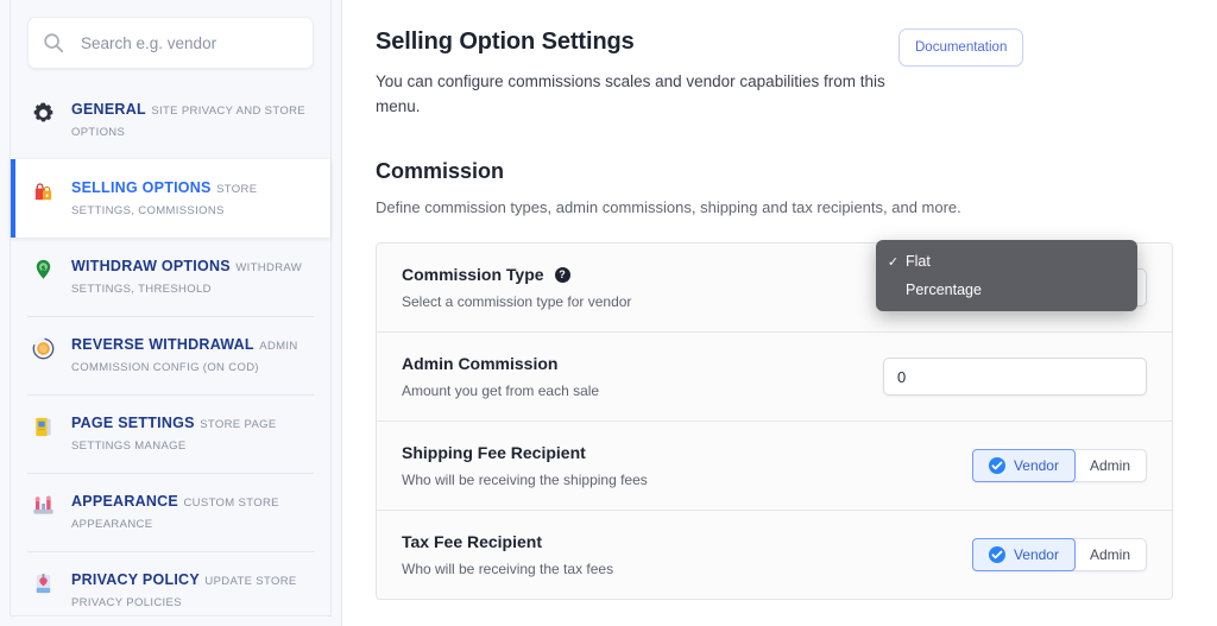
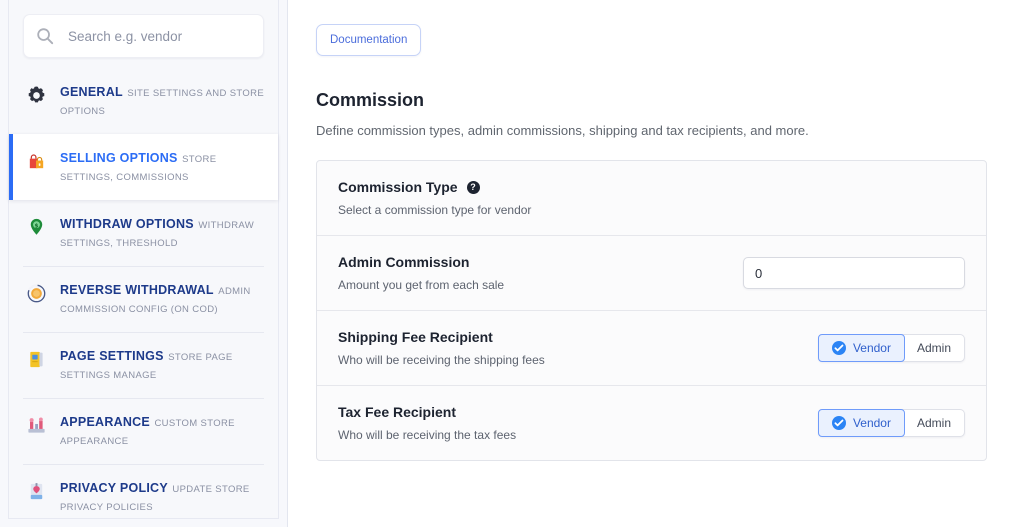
  Search e.g. vendor
- GENERAL SITE PRIVACY AND STORE OPTIONS
+ GENERAL SITE SETTINGS AND STORE OPTIONS
  SELLING OPTIONS STORE SETTINGS, COMMISSIONS
  WITHDRAW OPTIONS WITHDRAW SETTINGS, THRESHOLD
  REVERSE WITHDRAWAL ADMIN COMMISSION CONFIG (ON COD)
  PAGE SETTINGS STORE PAGE SETTINGS MANAGE
  APPEARANCE CUSTOM STORE APPEARANCE
  PRIVACY POLICY UPDATE STORE PRIVACY POLICIES
- Selling Option Settings
- You can configure commissions scales and vendor capabilities from this menu.
  Documentation
  Commission
  Define commission types, admin commissions, shipping and tax recipients, and more.
  Commission Type
  ?
  Select a commission type for vendor
- ✓
- Flat
- Percentage
  Admin Commission
  Amount you get from each sale
  0
  Shipping Fee Recipient
  Who will be receiving the shipping fees
  Vendor
  Admin
  Tax Fee Recipient
  Who will be receiving the tax fees
  Vendor
  Admin
